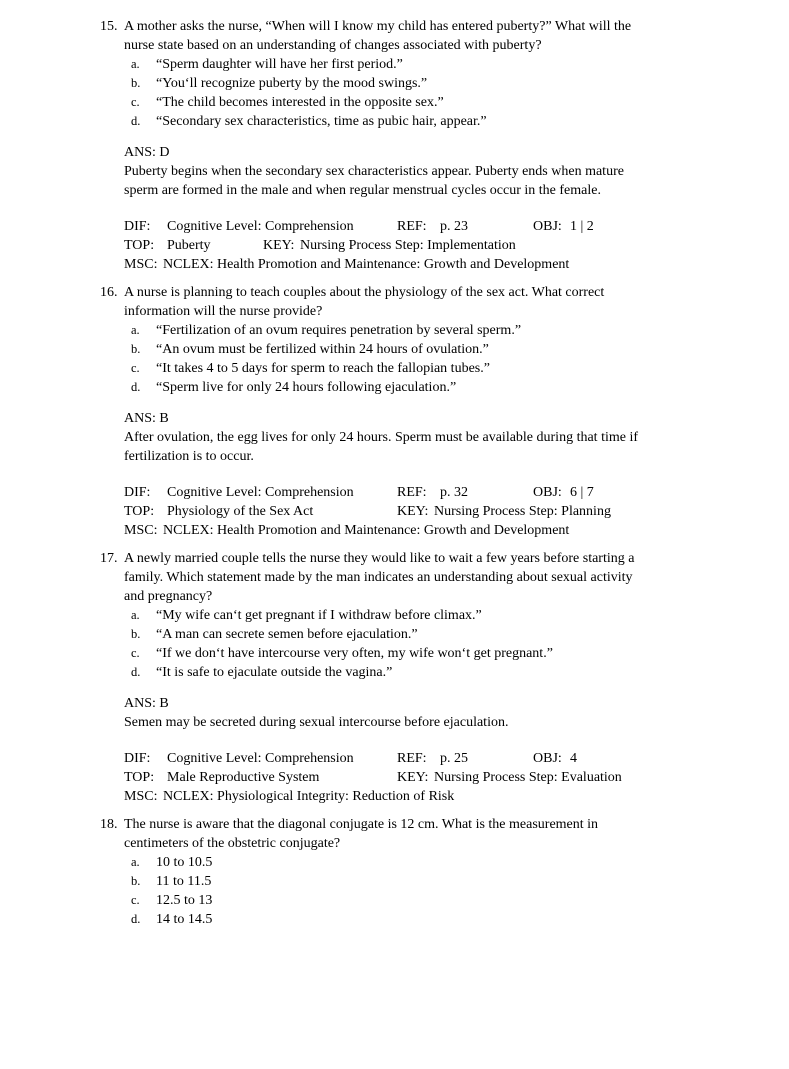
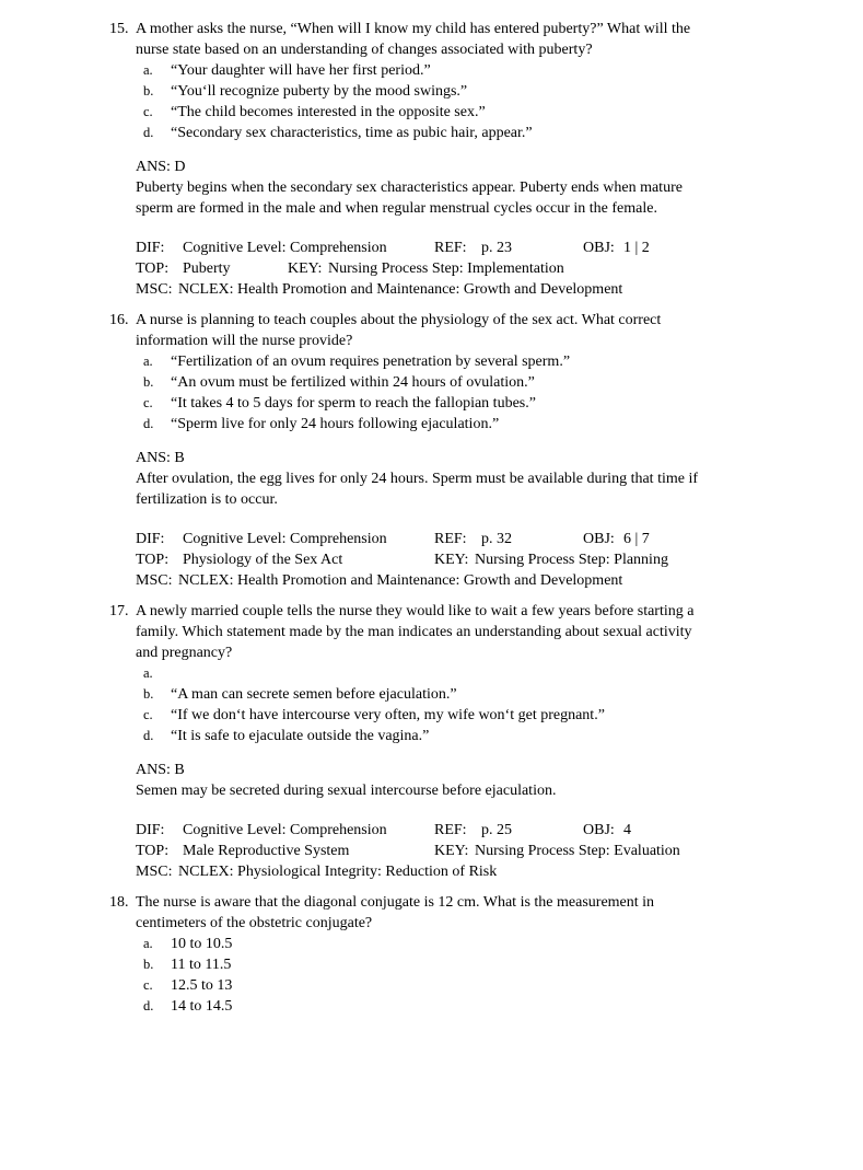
  15.
  A mother asks the nurse, “When will I know my child has entered puberty?” What will the
  nurse state based on an understanding of changes associated with puberty?
  a.
- “Sperm daughter will have her first period.”
+ “Your daughter will have her first period.”
  b.
  “You‘ll recognize puberty by the mood swings.”
  c.
  “The child becomes interested in the opposite sex.”
  d.
  “Secondary sex characteristics, time as pubic hair, appear.”
  ANS: D
  Puberty begins when the secondary sex characteristics appear. Puberty ends when mature
  sperm are formed in the male and when regular menstrual cycles occur in the female.
  DIF:
  Cognitive Level: Comprehension
  REF:
  p. 23
  OBJ:
  1 | 2
  TOP:
  Puberty
  KEY:
  Nursing Process Step: Implementation
  MSC:
  NCLEX: Health Promotion and Maintenance: Growth and Development
  16.
  A nurse is planning to teach couples about the physiology of the sex act. What correct
  information will the nurse provide?
  a.
  “Fertilization of an ovum requires penetration by several sperm.”
  b.
  “An ovum must be fertilized within 24 hours of ovulation.”
  c.
  “It takes 4 to 5 days for sperm to reach the fallopian tubes.”
  d.
  “Sperm live for only 24 hours following ejaculation.”
  ANS: B
  After ovulation, the egg lives for only 24 hours. Sperm must be available during that time if
  fertilization is to occur.
  DIF:
  Cognitive Level: Comprehension
  REF:
  p. 32
  OBJ:
  6 | 7
  TOP:
  Physiology of the Sex Act
  KEY:
  Nursing Process Step: Planning
  MSC:
  NCLEX: Health Promotion and Maintenance: Growth and Development
  17.
  A newly married couple tells the nurse they would like to wait a few years before starting a
  family. Which statement made by the man indicates an understanding about sexual activity
  and pregnancy?
  a.
- “My wife can‘t get pregnant if I withdraw before climax.”
  b.
  “A man can secrete semen before ejaculation.”
  c.
  “If we don‘t have intercourse very often, my wife won‘t get pregnant.”
  d.
  “It is safe to ejaculate outside the vagina.”
  ANS: B
  Semen may be secreted during sexual intercourse before ejaculation.
  DIF:
  Cognitive Level: Comprehension
  REF:
  p. 25
  OBJ:
  4
  TOP:
  Male Reproductive System
  KEY:
  Nursing Process Step: Evaluation
  MSC:
  NCLEX: Physiological Integrity: Reduction of Risk
  18.
  The nurse is aware that the diagonal conjugate is 12 cm. What is the measurement in
  centimeters of the obstetric conjugate?
  a.
  10 to 10.5
  b.
  11 to 11.5
  c.
  12.5 to 13
  d.
  14 to 14.5
